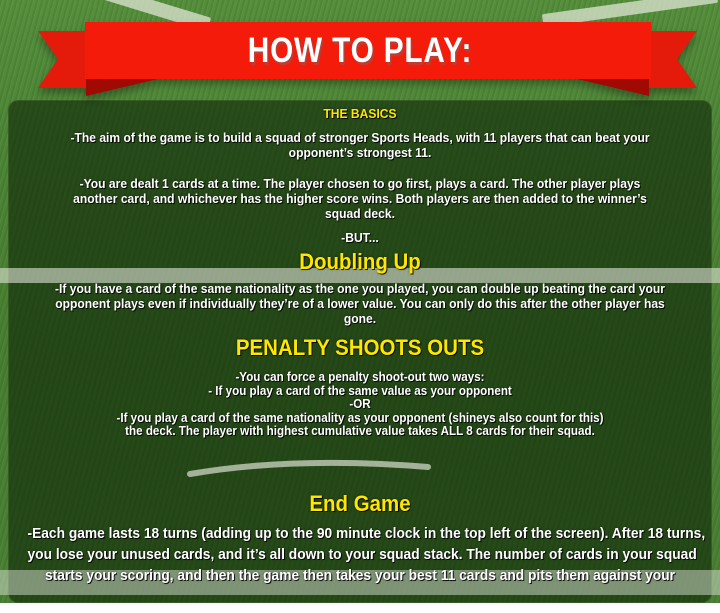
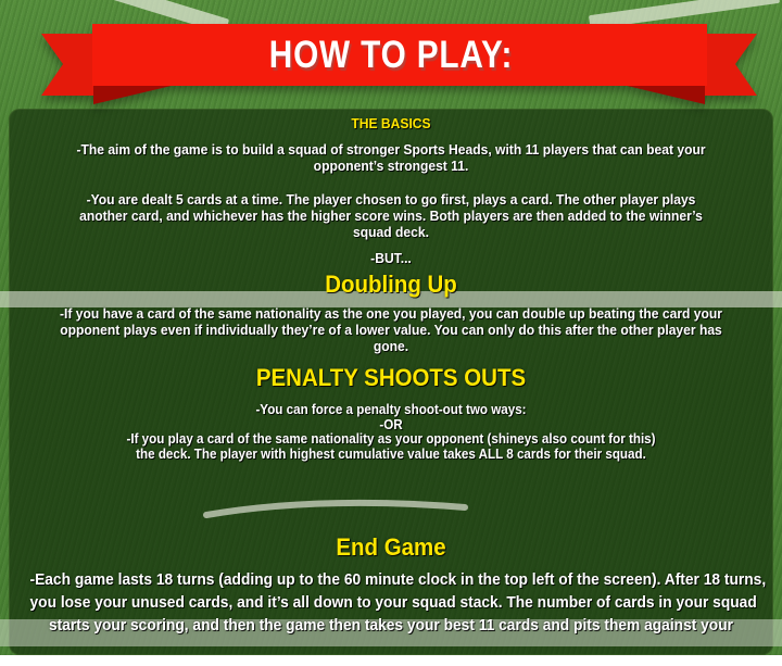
  HOW TO PLAY:
  THE BASICS
  -The aim of the game is to build a squad of stronger Sports Heads, with 11 players that can beat your
  opponent’s strongest 11.
- -You are dealt 1 cards at a time. The player chosen to go first, plays a card. The other player plays
+ -You are dealt 5 cards at a time. The player chosen to go first, plays a card. The other player plays
  another card, and whichever has the higher score wins. Both players are then added to the winner’s
  squad deck.
  -BUT...
  Doubling Up
  -If you have a card of the same nationality as the one you played, you can double up beating the card your
  opponent plays even if individually they’re of a lower value. You can only do this after the other player has
  gone.
  PENALTY SHOOTS OUTS
  -You can force a penalty shoot-out two ways:
- - If you play a card of the same value as your opponent
  -OR
  -If you play a card of the same nationality as your opponent (shineys also count for this)
  the deck. The player with highest cumulative value takes ALL 8 cards for their squad.
  End Game
- -Each game lasts 18 turns (adding up to the 90 minute clock in the top left of the screen). After 18 turns,
+ -Each game lasts 18 turns (adding up to the 60 minute clock in the top left of the screen). After 18 turns,
  you lose your unused cards, and it’s all down to your squad stack. The number of cards in your squad
  starts your scoring, and then the game then takes your best 11 cards and pits them against your
